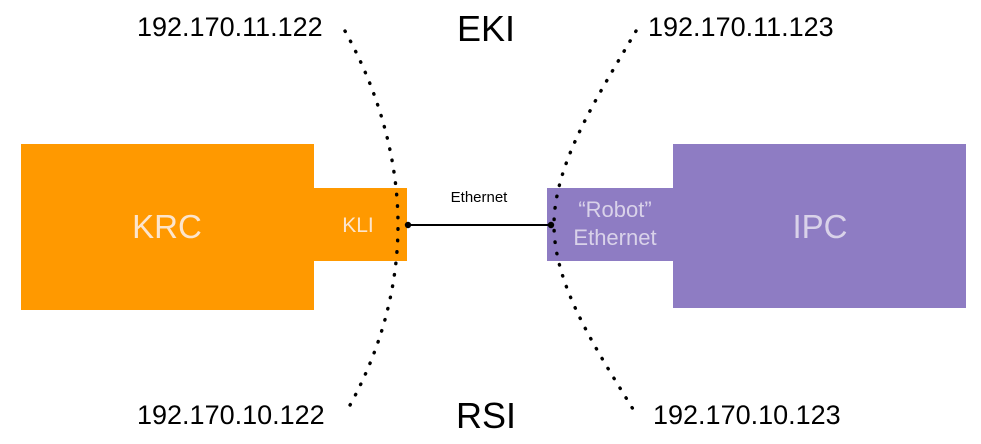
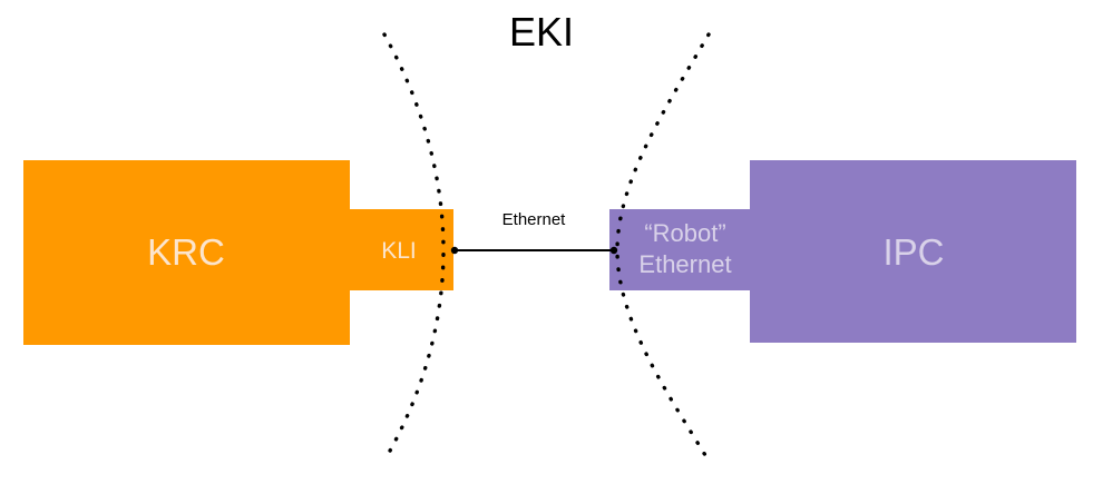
  KRC
  KLI
  “Robot”
  Ethernet
  IPC
  Ethernet
  EKI
- RSI
- 192.170.11.122
- 192.170.11.123
- 192.170.10.122
- 192.170.10.123
